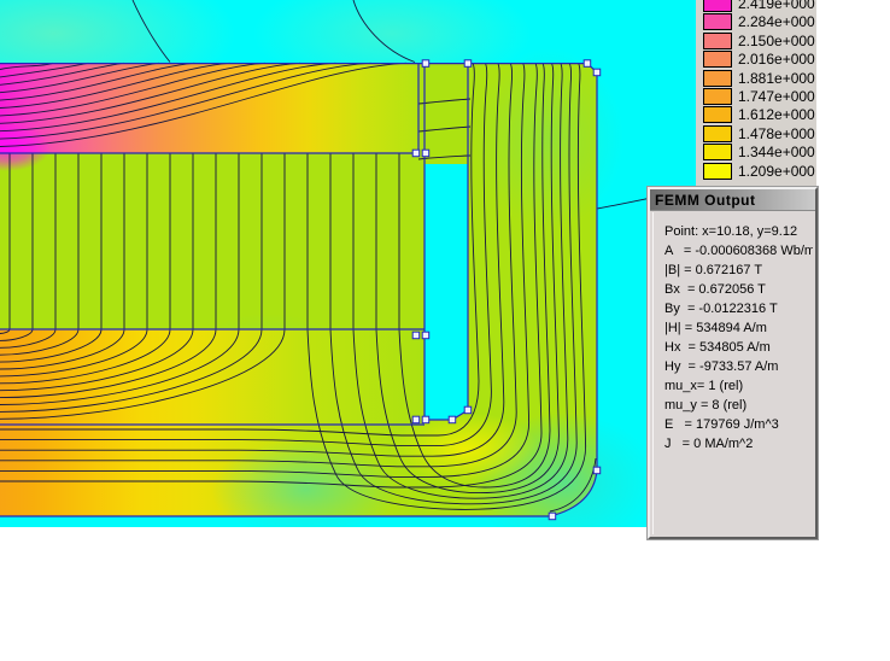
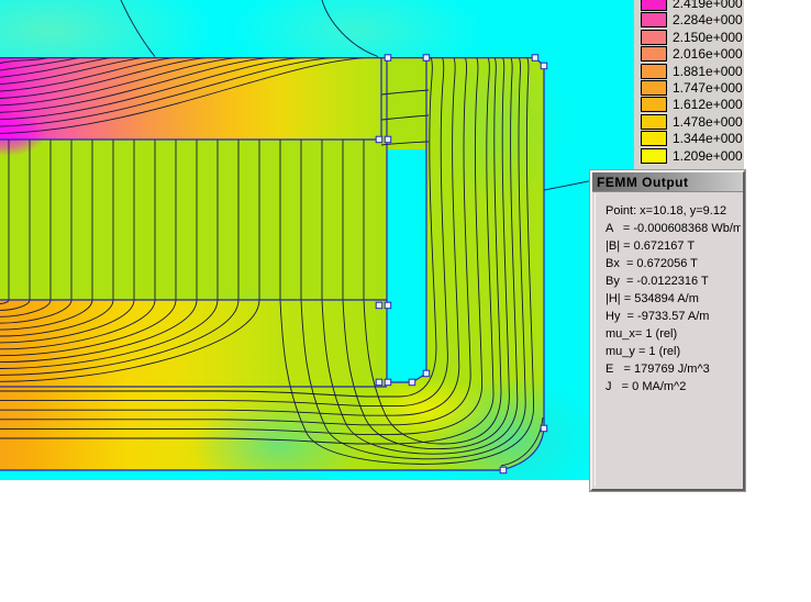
  2.419e+000
  2.284e+000
  2.150e+000
  2.016e+000
  1.881e+000
  1.747e+000
  1.612e+000
  1.478e+000
  1.344e+000
  1.209e+000
  FEMM Output
  Point: x=10.18, y=9.12
  A = -0.000608368 Wb/m
  |B| = 0.672167 T
  Bx = 0.672056 T
  By = -0.0122316 T
  |H| = 534894 A/m
- Hx = 534805 A/m
  Hy = -9733.57 A/m
  mu_x= 1 (rel)
- mu_y = 8 (rel)
+ mu_y = 1 (rel)
  E = 179769 J/m^3
  J = 0 MA/m^2
